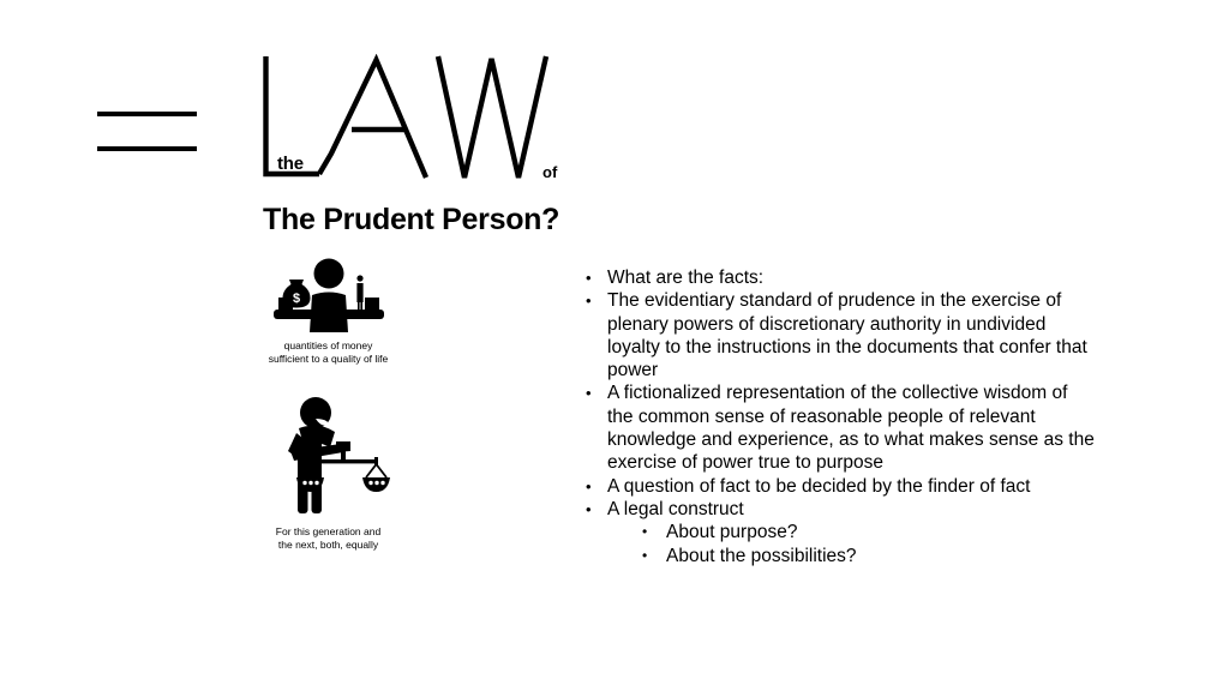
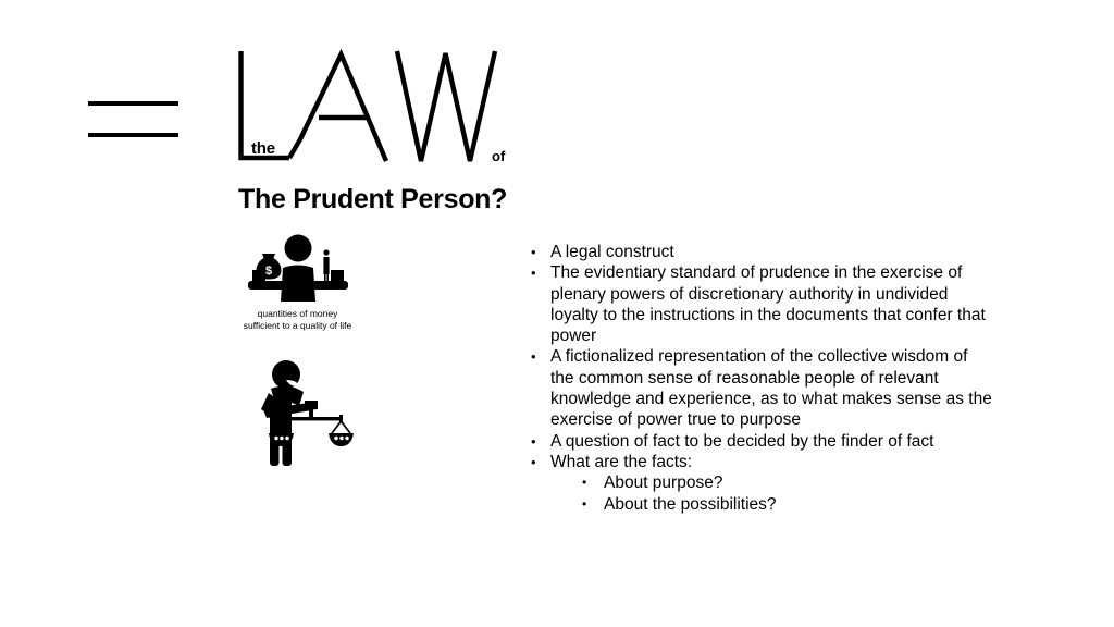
  the
  of
  The Prudent Person?
  $
  quantities of money
  sufficient to a quality of life
- For this generation and
- the next, both, equally
- What are the facts:
+ A legal construct
  The evidentiary standard of prudence in the exercise of plenary powers of discretionary authority in undivided loyalty to the instructions in the documents that confer that power
  A fictionalized representation of the collective wisdom of the common sense of reasonable people of relevant knowledge and experience, as to what makes sense as the exercise of power true to purpose
  A question of fact to be decided by the finder of fact
- A legal construct
+ What are the facts:
  About purpose?
  About the possibilities?
